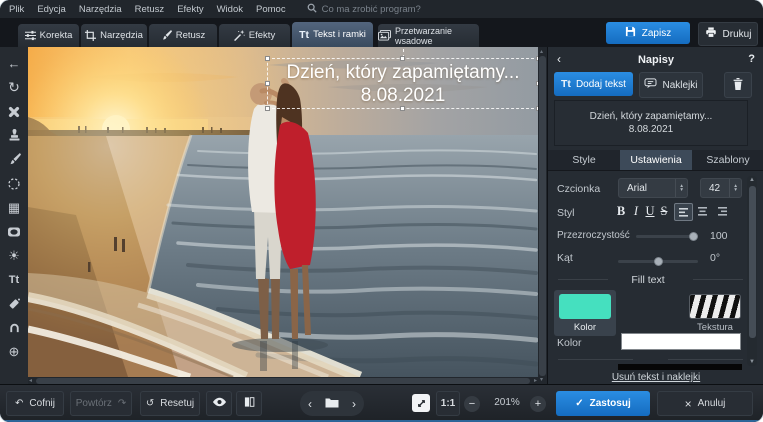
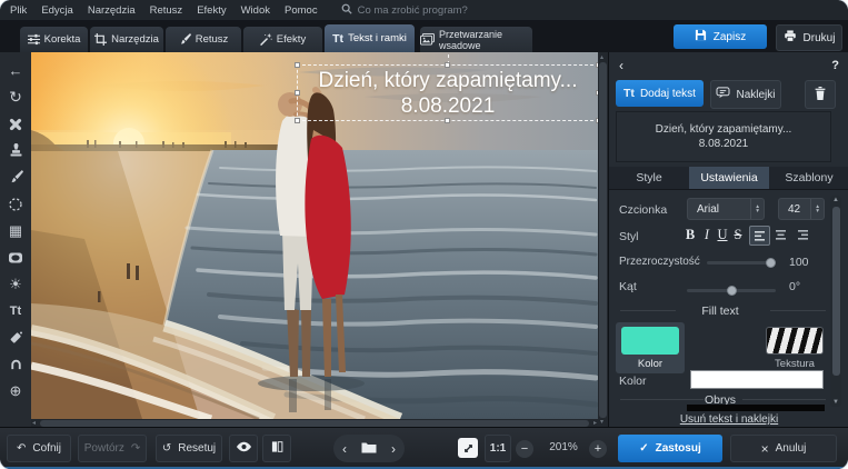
  Plik
  Edycja
  Narzędzia
  Retusz
  Efekty
  Widok
  Pomoc
  Co ma zrobić program?
  Korekta
  Narzędzia
  Retusz
  Efekty
  Tt
  Tekst i ramki
  Przetwarzanie wsadowe
  Zapisz
  Drukuj
  ←
  ↻
  ▦
  ☀
  Tt
  ⊕
  Dzień, który zapamiętamy...
  8.08.2021
  ‹
- Napisy
  ?
  Tt
  Dodaj tekst
  Naklejki
  Dzień, który zapamiętamy...
  8.08.2021
  Style
  Ustawienia
  Szablony
  Czcionka
  Arial
  42
  Styl
  B
  I
  U
  S
  Przezroczystość
  100
  Kąt
  0°
  Fill text
  Kolor
  Tekstura
  Kolor
+ Obrys
  Usuń tekst i naklejki
  ↶
  Cofnij
  Powtórz
  ↷
  ↺
  Resetuj
  ‹
  ›
  1:1
  −
  201%
  +
  ✓
  Zastosuj
  ×
  Anuluj
